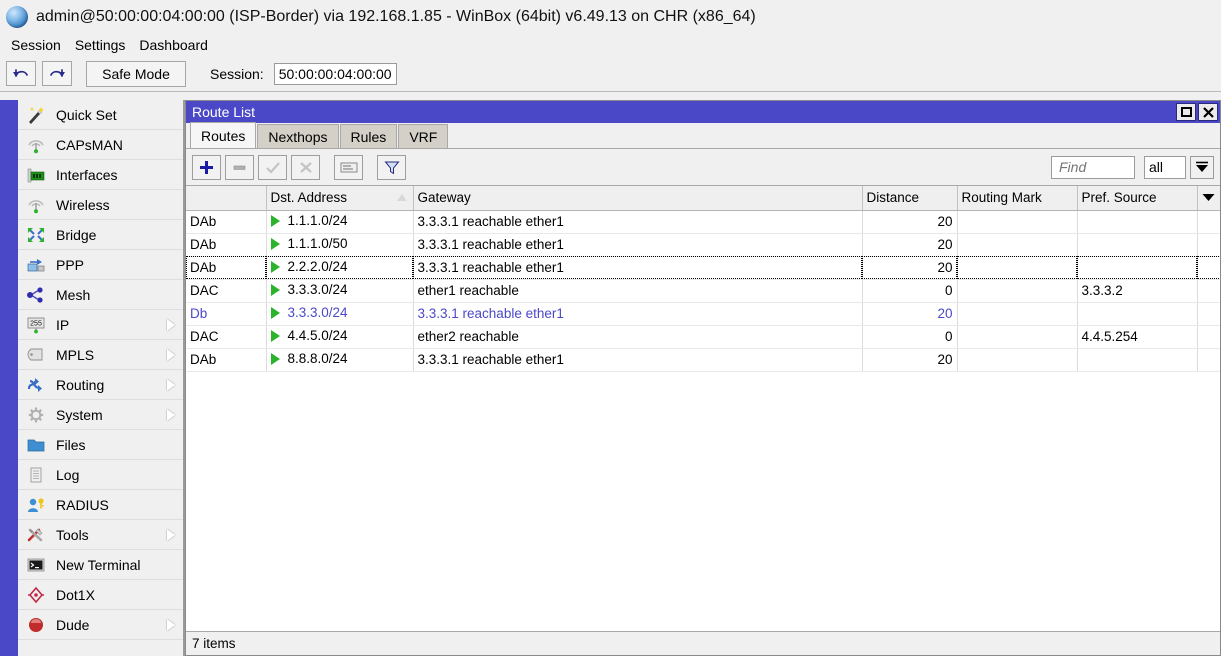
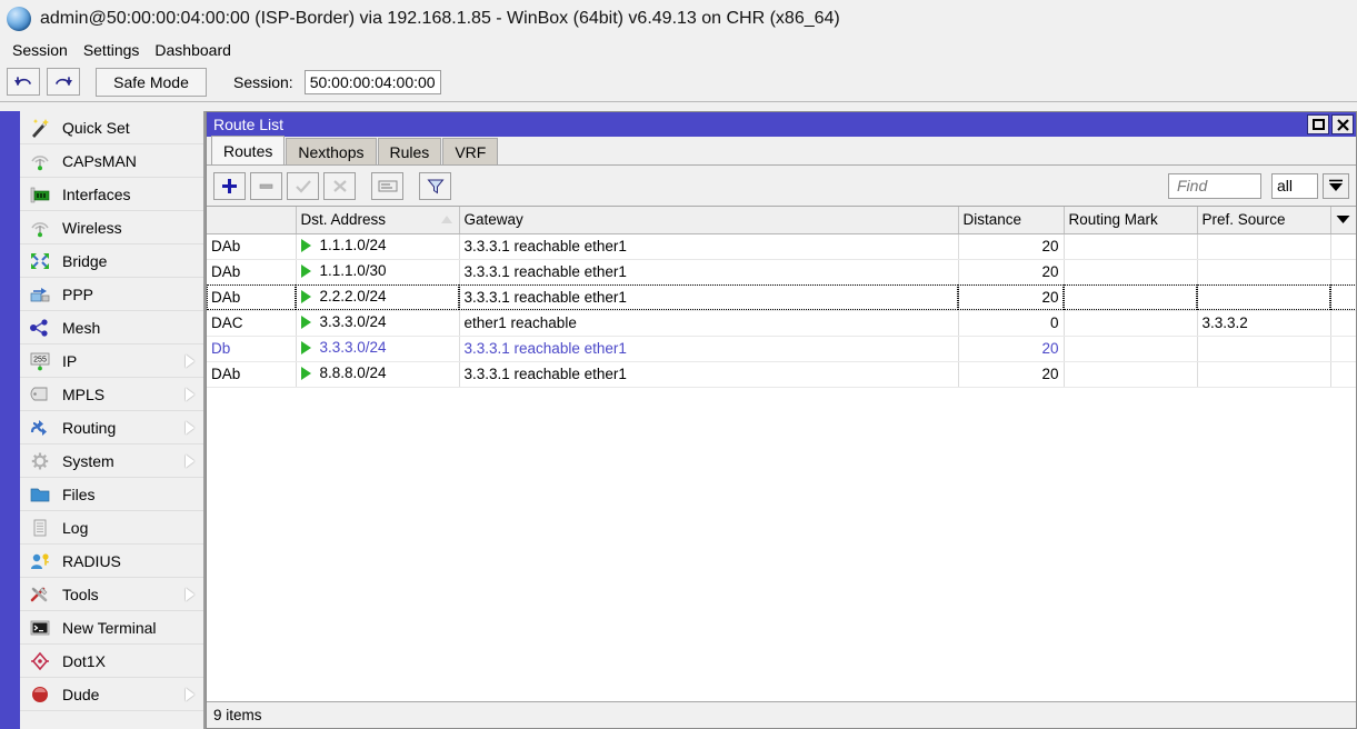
  admin@50:00:00:04:00:00 (ISP-Border) via 192.168.1.85 - WinBox (64bit) v6.49.13 on CHR (x86_64)
  Session
  Settings
  Dashboard
  Safe Mode
  Session:
  50:00:00:04:00:00
  Quick Set
  CAPsMAN
  Interfaces
  Wireless
  Bridge
  PPP
  Mesh
  IP
  MPLS
  Routing
  System
  Files
  Log
  RADIUS
  Tools
  New Terminal
  Dot1X
  Dude
  Route List
  Routes
  Nexthops
  Rules
  VRF
  Find
  all
  	Dst. Address	Gateway	Distance	Routing Mark	Pref. Source
  DAb	1.1.1.0/24	3.3.3.1 reachable ether1	20
- DAb	1.1.1.0/50	3.3.3.1 reachable ether1	20
+ DAb	1.1.1.0/30	3.3.3.1 reachable ether1	20
  DAb	2.2.2.0/24	3.3.3.1 reachable ether1	20
  DAC	3.3.3.0/24	ether1 reachable	0		3.3.3.2
  Db	3.3.3.0/24	3.3.3.1 reachable ether1	20
- DAC	4.4.5.0/24	ether2 reachable	0		4.4.5.254
  DAb	8.8.8.0/24	3.3.3.1 reachable ether1	20
- 7 items
+ 9 items
